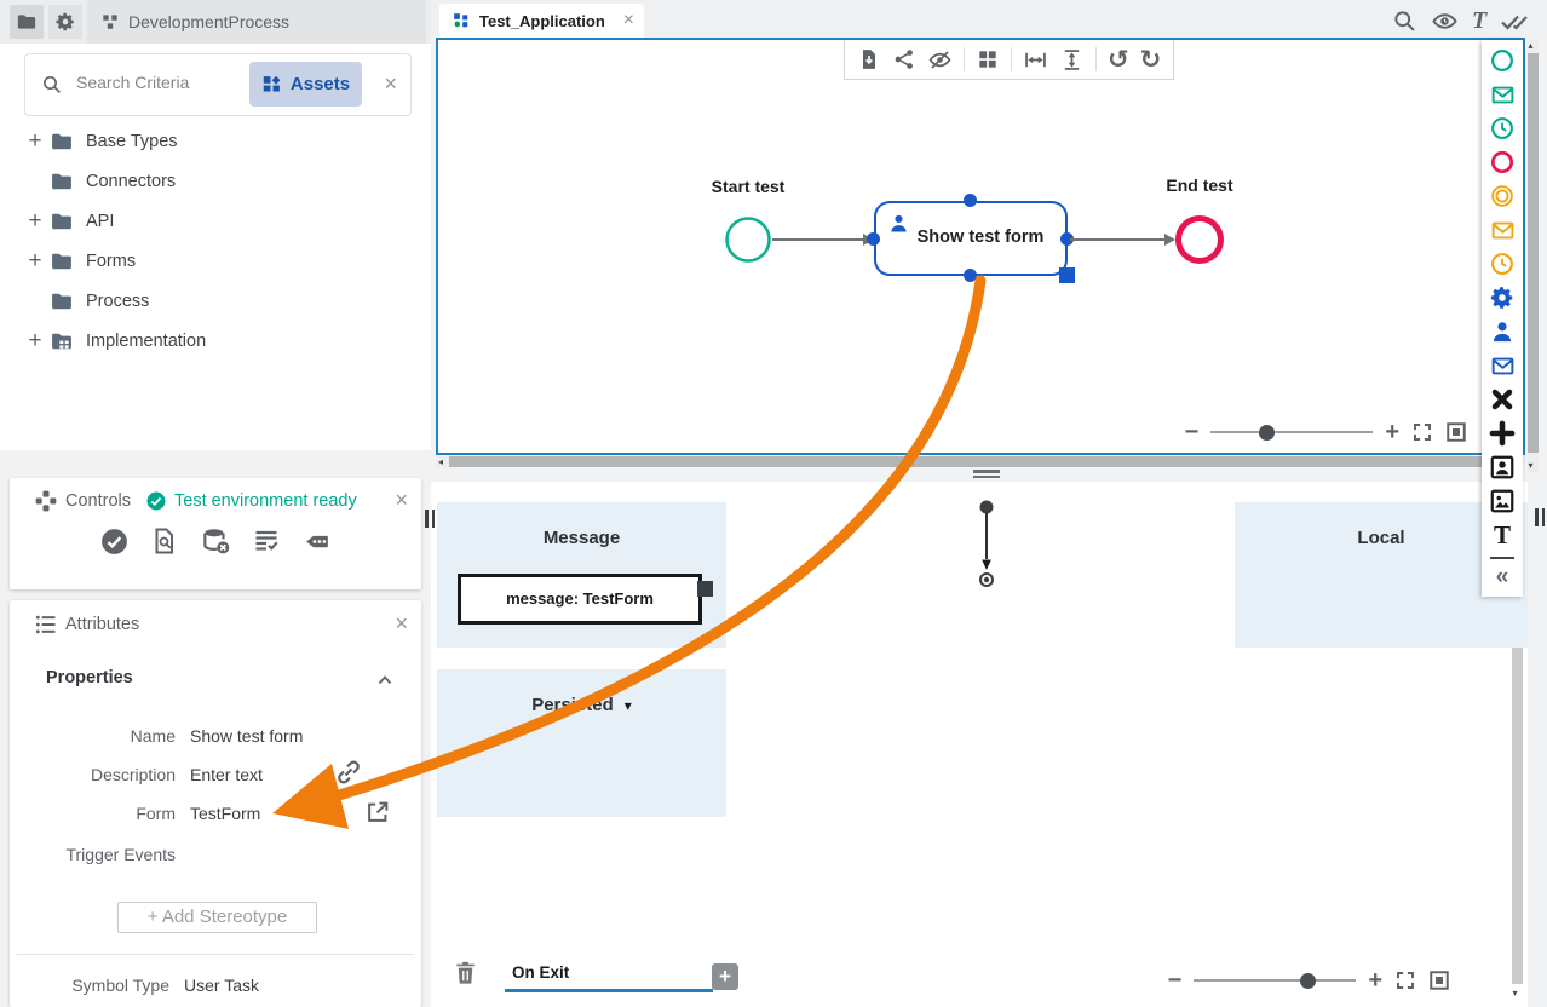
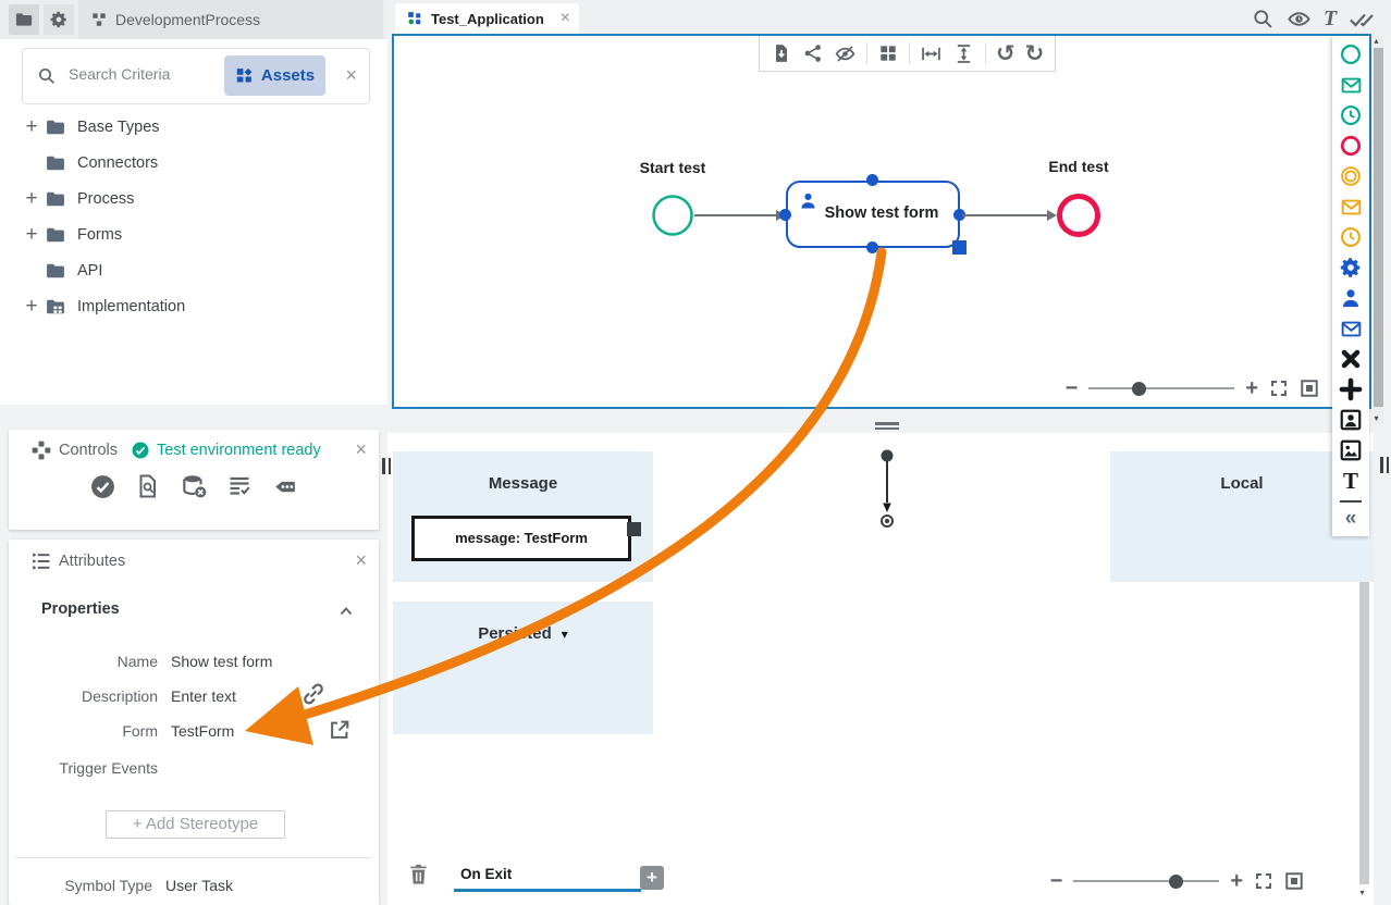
  DevelopmentProcess
  Search Criteria
  Assets
  ×
  +
  Base Types
  Connectors
  +
- API
+ Process
  +
  Forms
- Process
+ API
  +
  Implementation
  Controls
  Test environment ready
  ×
  Attributes
  ×
  Properties
  Name
  Show test form
  Description
  Enter text
  Form
  TestForm
  Trigger Events
  + Add Stereotype
  Symbol Type
  User Task
  Test_Application
  ×
  T
  ↺
  ↻
  Start test
  Show test form
  End test
  −
  +
- ◂
  ▴
  ▾
  Message
  message: TestForm
  ▾
  Local
  On Exit
  +
  −
  +
  ▾
  T
  «
